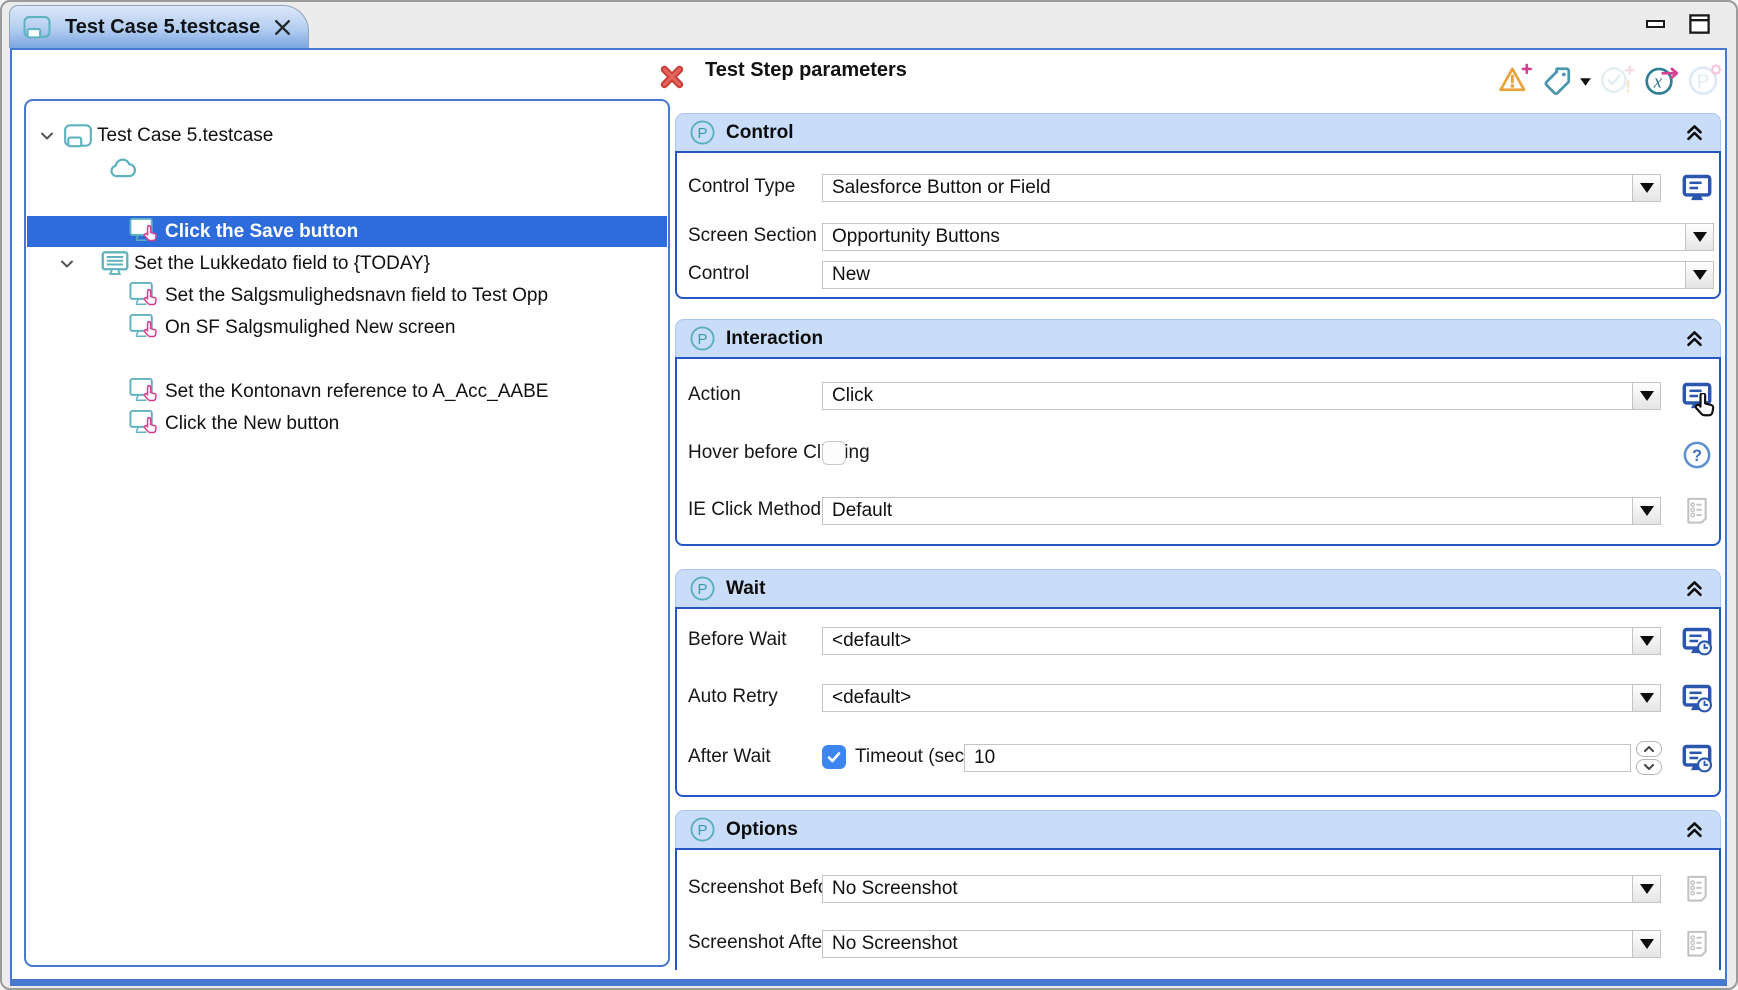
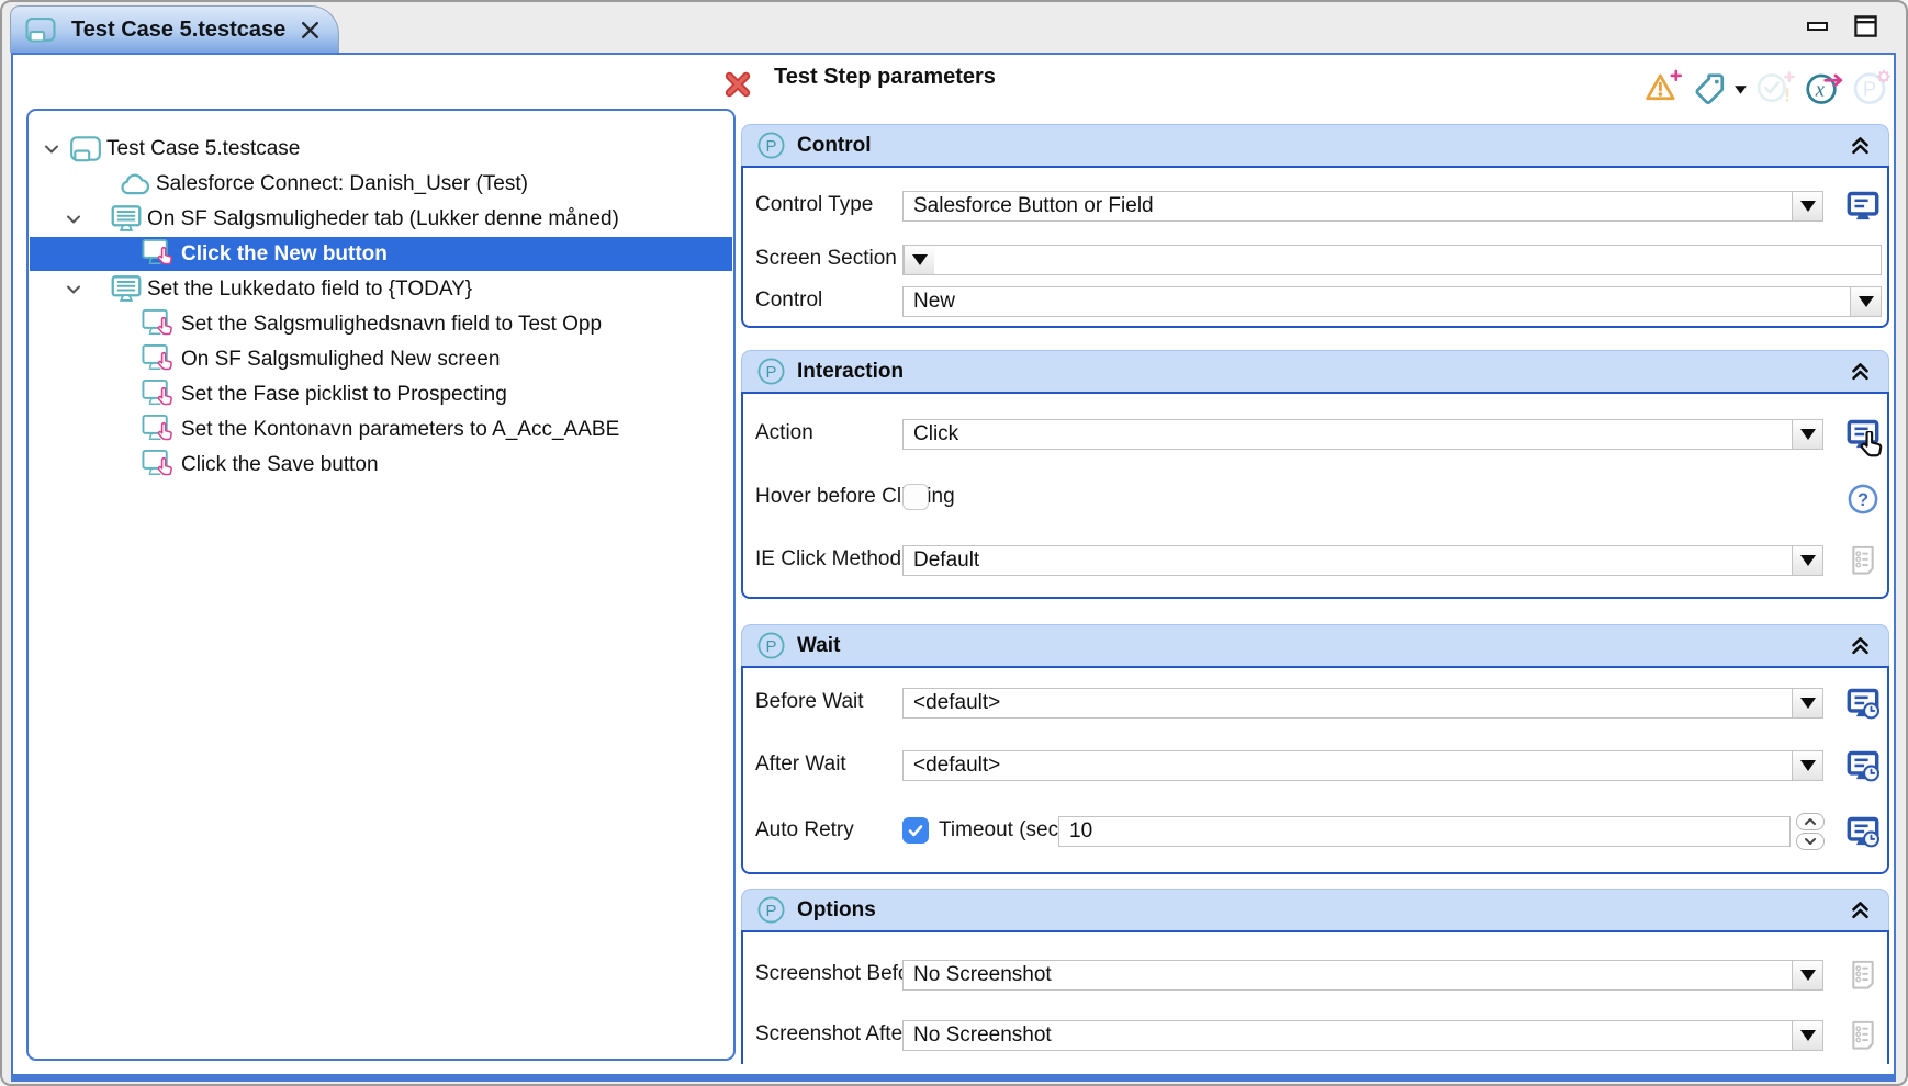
  Test Case 5.testcase
  Test Step parameters
  Test Case 5.testcase
+ Salesforce Connect: Danish_User (Test)
+ On SF Salgsmuligheder tab (Lukker denne måned)
- Click the Save button
+ Click the New button
  Set the Lukkedato field to {TODAY}
  Set the Salgsmulighedsnavn field to Test Opp
  On SF Salgsmulighed New screen
+ Set the Fase picklist to Prospecting
- Set the Kontonavn reference to A_Acc_AABE
+ Set the Kontonavn parameters to A_Acc_AABE
- Click the New button
+ Click the Save button
  Control
  Control Type
  Salesforce Button or Field
  Screen Section
- Opportunity Buttons
  Control
  New
  Interaction
  Action
  Click
  Hover before Cling
  IE Click Method
  Default
  Wait
  Before Wait
  <default>
- Auto Retry
+ After Wait
  <default>
- After Wait
+ Auto Retry
  10
  Options
  Screenshot Bef
  No Screenshot
  Screenshot Afte
  No Screenshot
